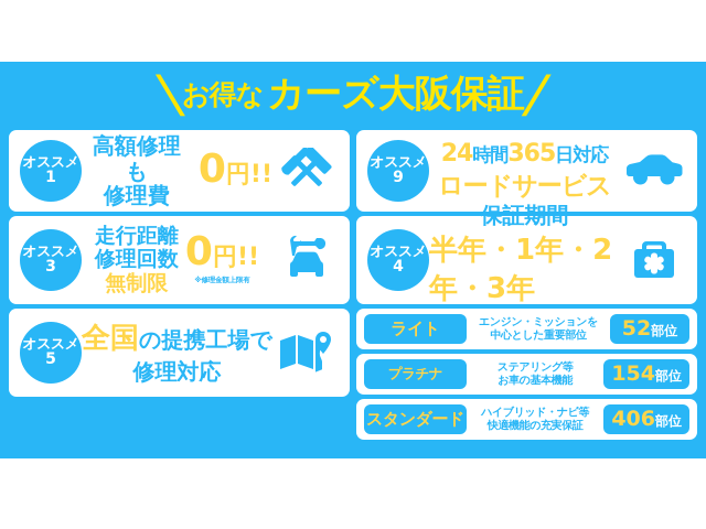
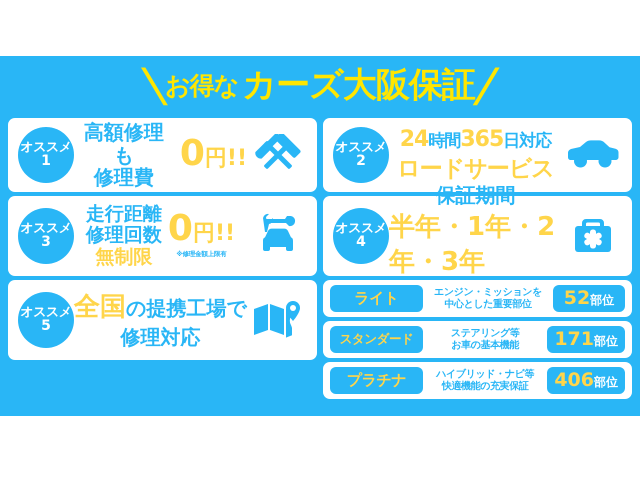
  お得な
  カーズ大阪保証
  オススメ
  1
  高額修理も
  修理費
  0
  円!!
  オススメ
- 9
+ 2
  24時間365日対応
  ロードサービス
  オススメ
  3
  走行距離
  修理回数
  無制限
  0
  円!!
  ※修理金額上限有
  オススメ
  4
  保証期間
  半年・1年・2年・3年
  オススメ
  5
  全国の提携工場で
  修理対応
  ライト
  エンジン・ミッションを
  中心とした重要部位
  52
  部位
- プラチナ
+ スタンダード
  ステアリング等
  お車の基本機能
- 154
+ 171
  部位
- スタンダード
+ プラチナ
  ハイブリッド・ナビ等
  快適機能の充実保証
  406
  部位
